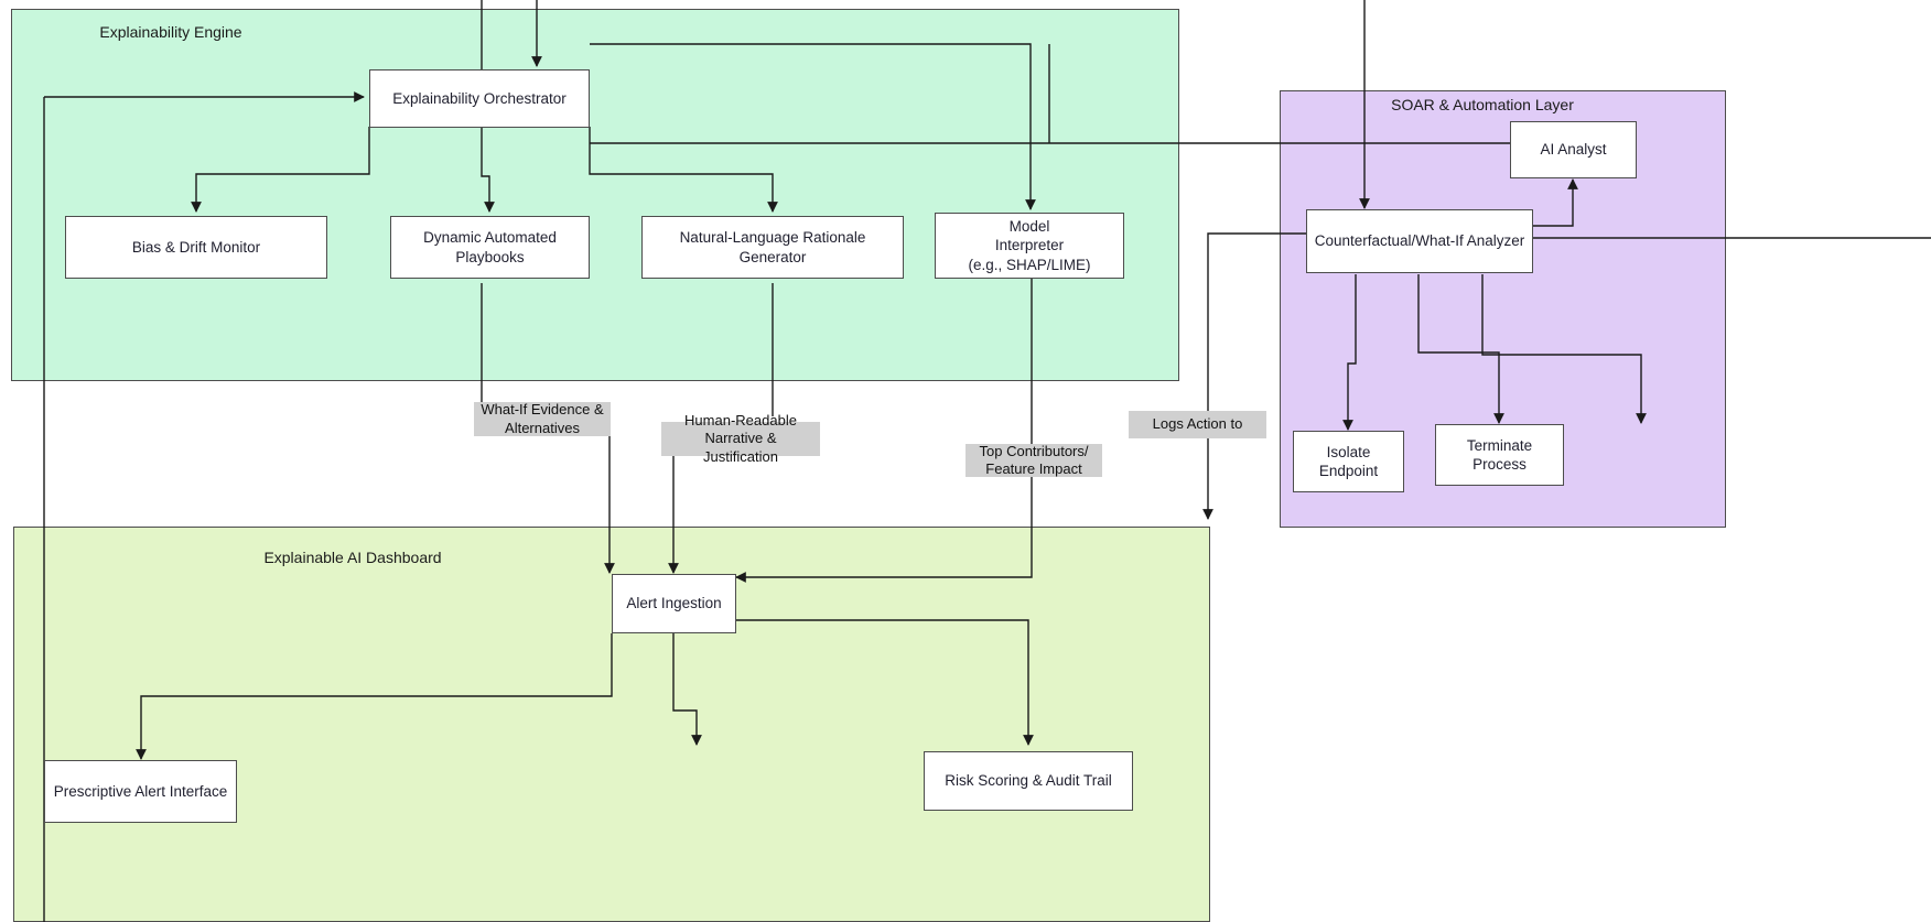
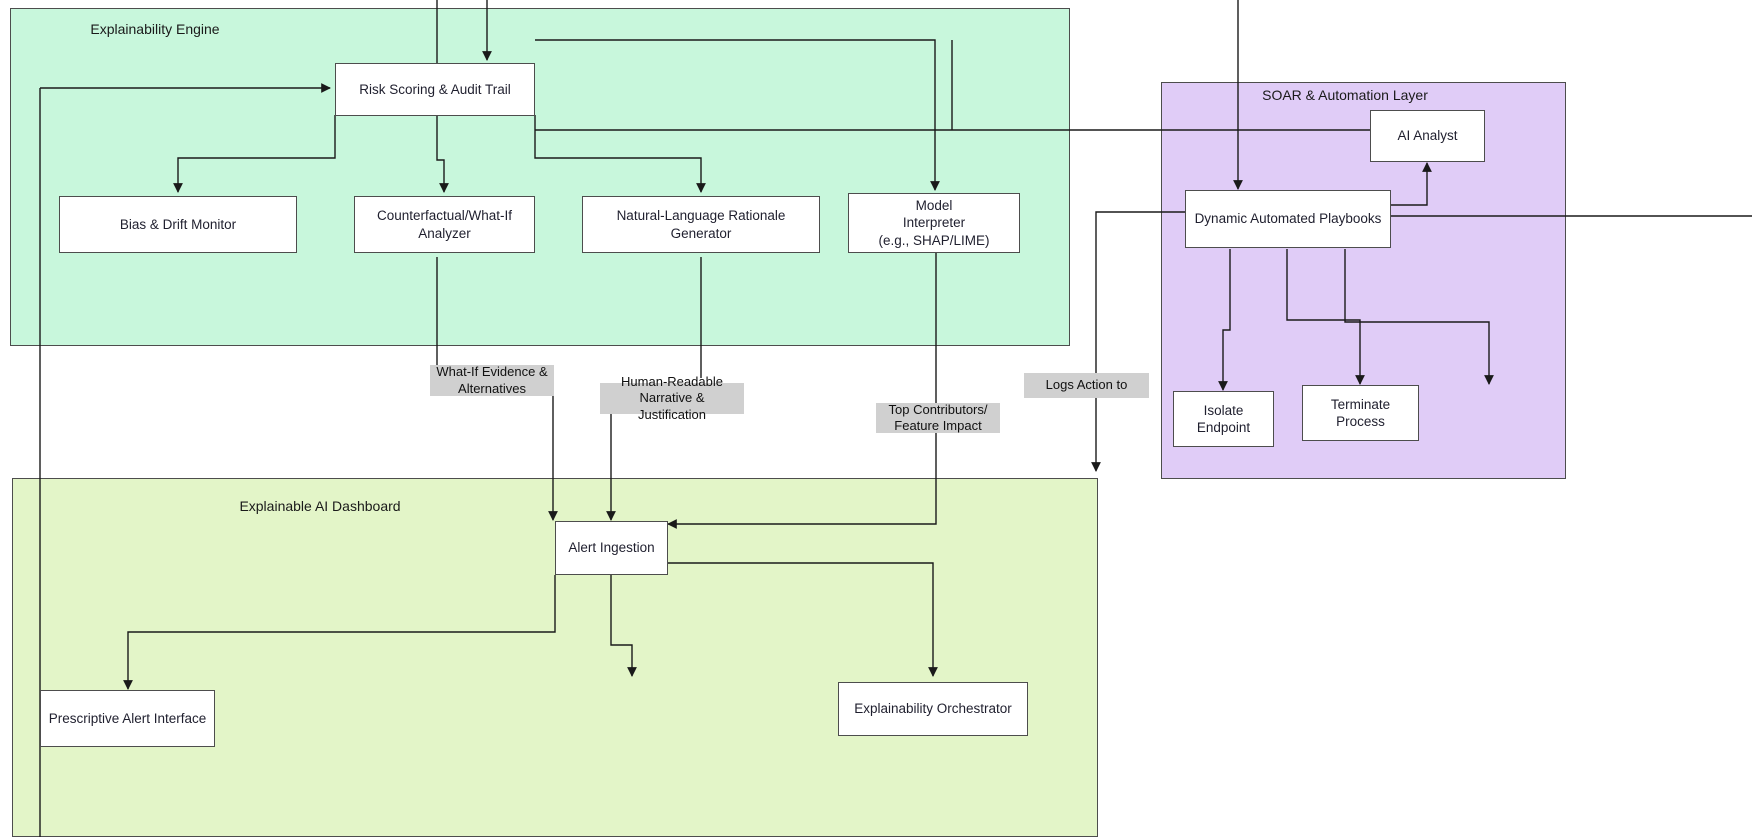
  Explainability Engine
  SOAR & Automation Layer
  Explainable AI Dashboard
- Explainability Orchestrator
+ Risk Scoring & Audit Trail
  Bias & Drift Monitor
- Dynamic Automated Playbooks
+ Counterfactual/What-If Analyzer
  Natural-Language Rationale Generator
  Model
  Interpreter
  (e.g., SHAP/LIME)
  AI Analyst
- Counterfactual/What-If Analyzer
+ Dynamic Automated Playbooks
  Isolate Endpoint
  Terminate Process
  Alert Ingestion
  Prescriptive Alert Interface
- Risk Scoring & Audit Trail
+ Explainability Orchestrator
  What-If Evidence &
  Alternatives
  Human-Readable
  Narrative & Justification
  Top Contributors/
  Feature Impact
  Logs Action to
